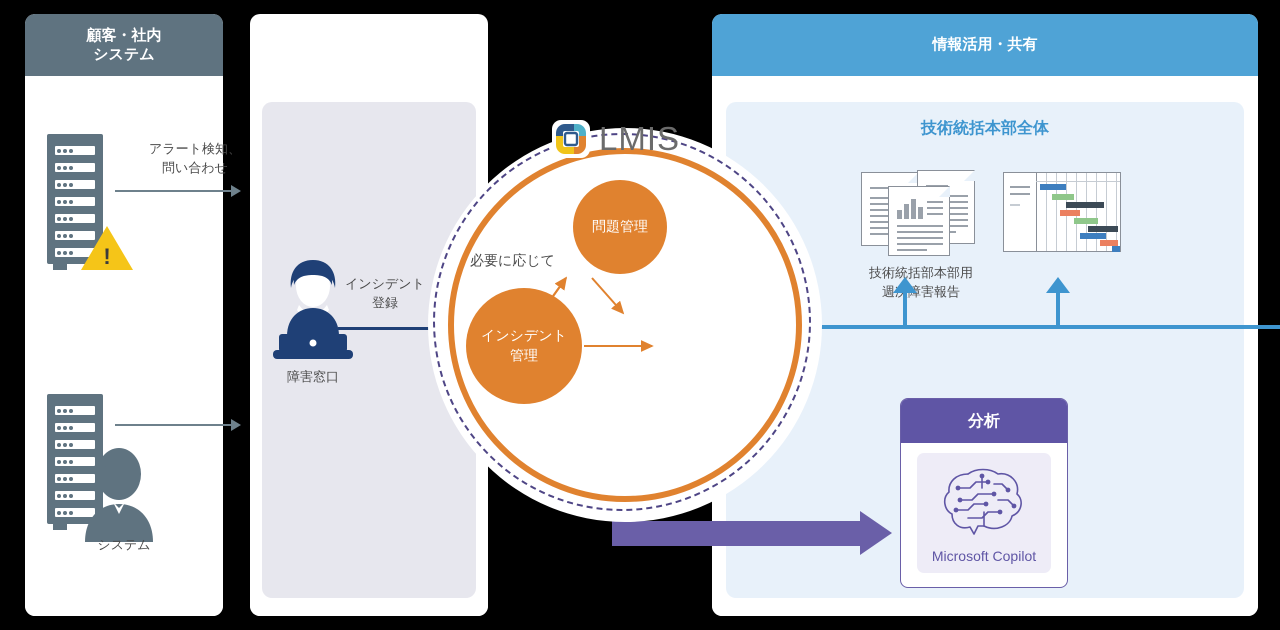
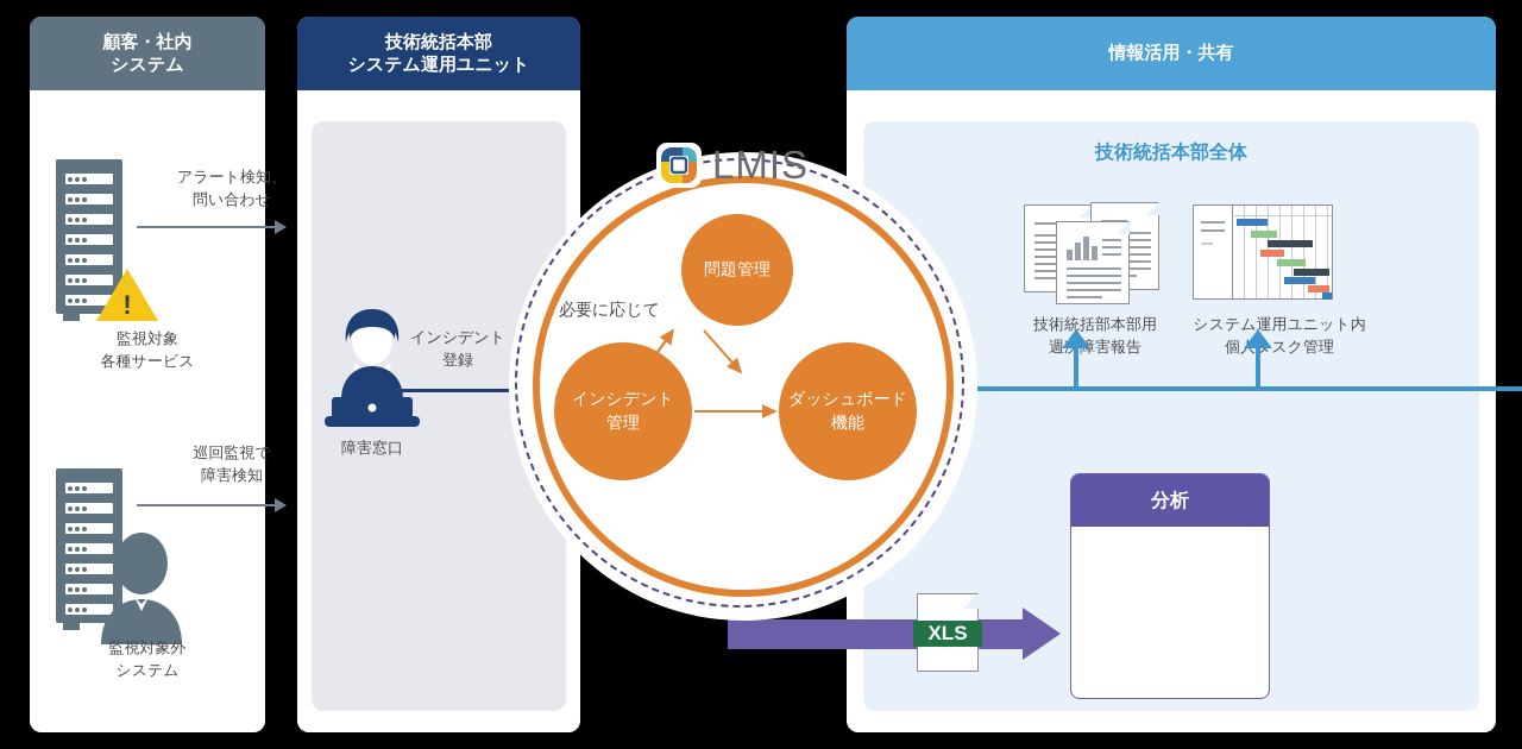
  顧客・社内
  システム
  !
+ 監視対象
+ 各種サービス
+ 監視対象外
  システム
  アラート検知、
  問い合わせ
+ 巡回監視で
+ 障害検知
+ 技術統括本部
+ システム運用ユニット
  障害窓口
  インシデント
  登録
  情報活用・共有
  技術統括本部全体
  技術統括部本部用
  週次障害報告
+ システム運用ユニット内
+ 個人タスク管理
+ XLS
  分析
- Microsoft Copilot
  問題管理
  インシデント
  管理
+ ダッシュボード
+ 機能
  必要に応じて
  LMIS
